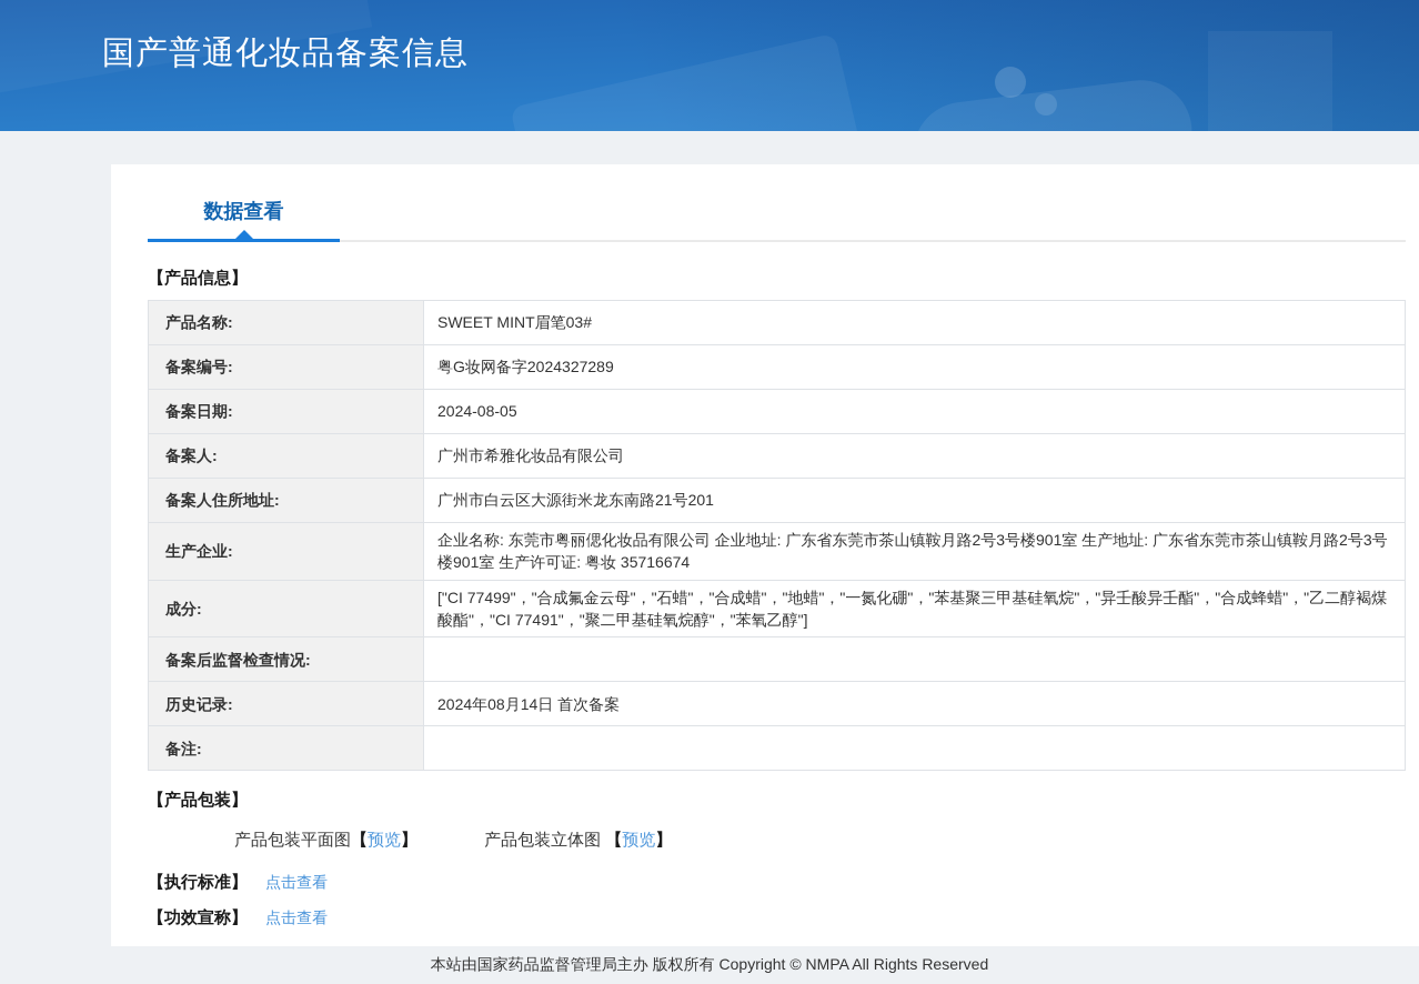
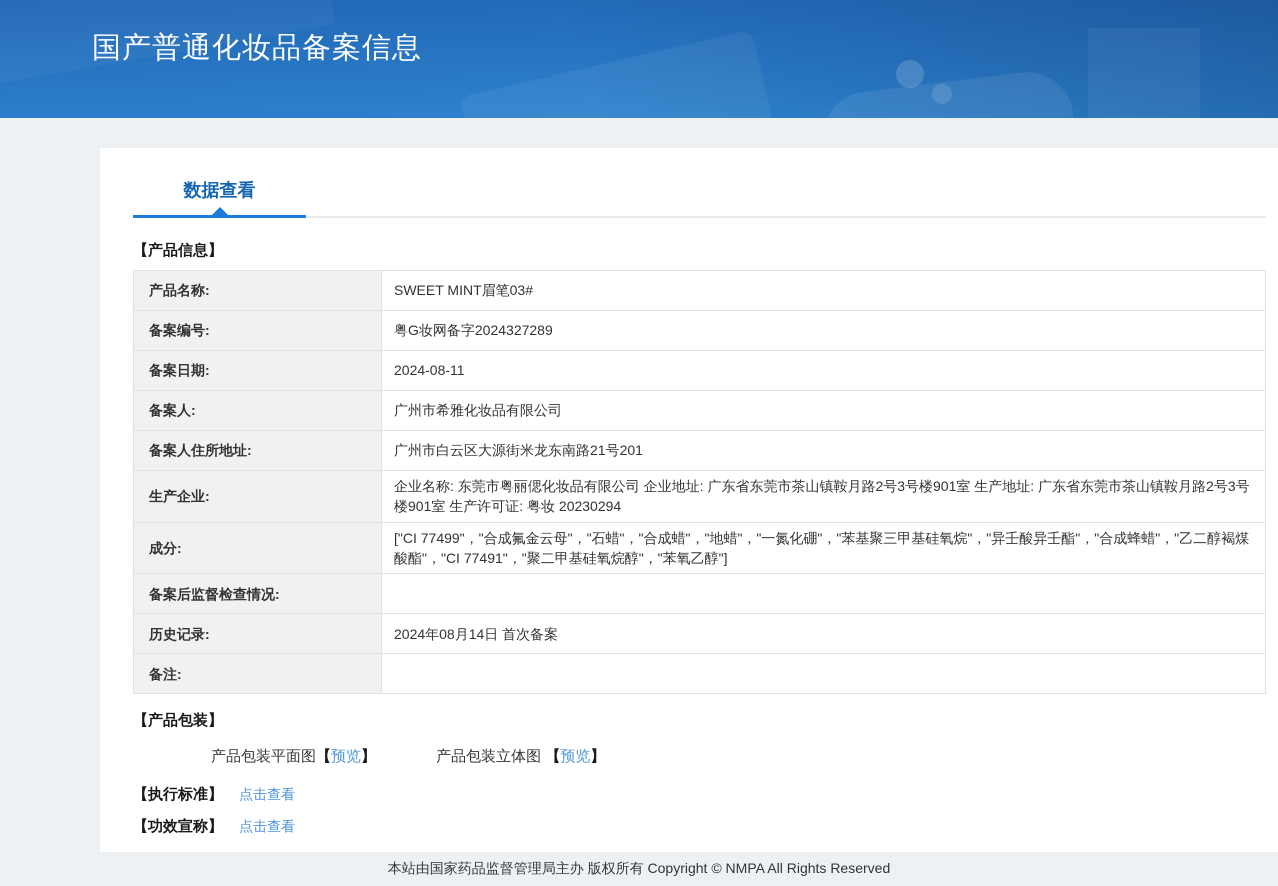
  国产普通化妆品备案信息
  数据查看
  【产品信息】
  产品名称:	SWEET MINT眉笔03#
  备案编号:	粤G妆网备字2024327289
- 备案日期:	2024-08-05
+ 备案日期:	2024-08-11
  备案人:	广州市希雅化妆品有限公司
  备案人住所地址:	广州市白云区大源街米龙东南路21号201
- 生产企业:	企业名称: 东莞市粤丽偲化妆品有限公司 企业地址: 广东省东莞市茶山镇鞍月路2号3号楼901室 生产地址: 广东省东莞市茶山镇鞍月路2号3号楼901室 生产许可证: 粤妆 35716674
+ 生产企业:	企业名称: 东莞市粤丽偲化妆品有限公司 企业地址: 广东省东莞市茶山镇鞍月路2号3号楼901室 生产地址: 广东省东莞市茶山镇鞍月路2号3号楼901室 生产许可证: 粤妆 20230294
  成分:	["CI 77499"，"合成氟金云母"，"石蜡"，"合成蜡"，"地蜡"，"一氮化硼"，"苯基聚三甲基硅氧烷"，"异壬酸异壬酯"，"合成蜂蜡"，"乙二醇褐煤酸酯"，"CI 77491"，"聚二甲基硅氧烷醇"，"苯氧乙醇"]
  备案后监督检查情况:
  历史记录:	2024年08月14日 首次备案
  备注:
  【产品包装】
  产品包装平面图【预览】 产品包装立体图 【预览】
  【执行标准】 点击查看
  【功效宣称】 点击查看
  本站由国家药品监督管理局主办 版权所有 Copyright © NMPA All Rights Reserved
